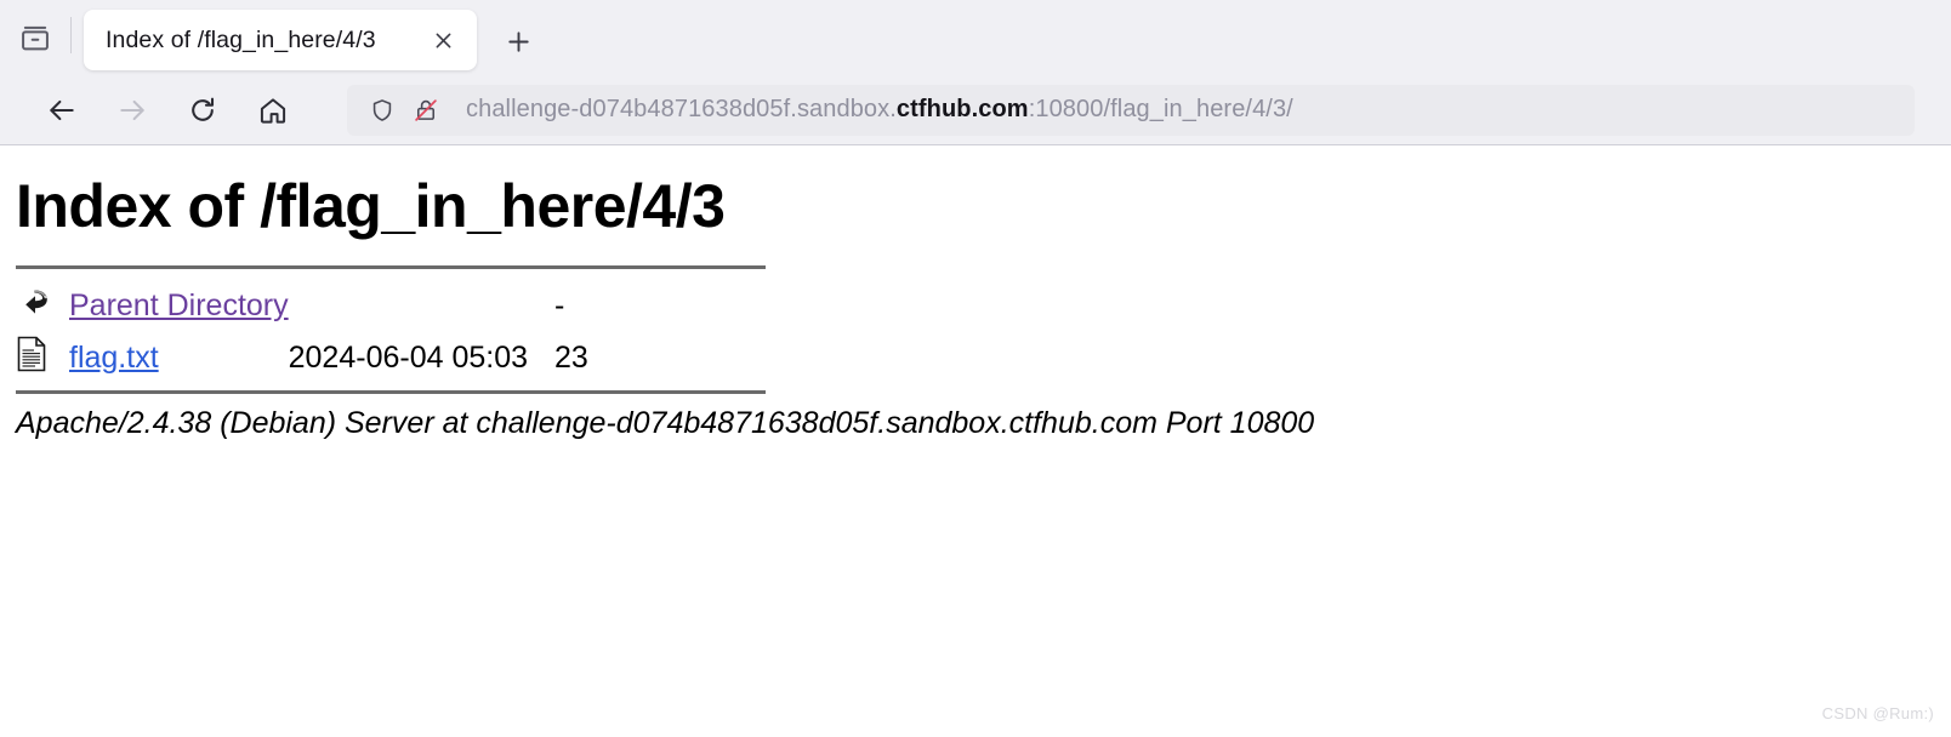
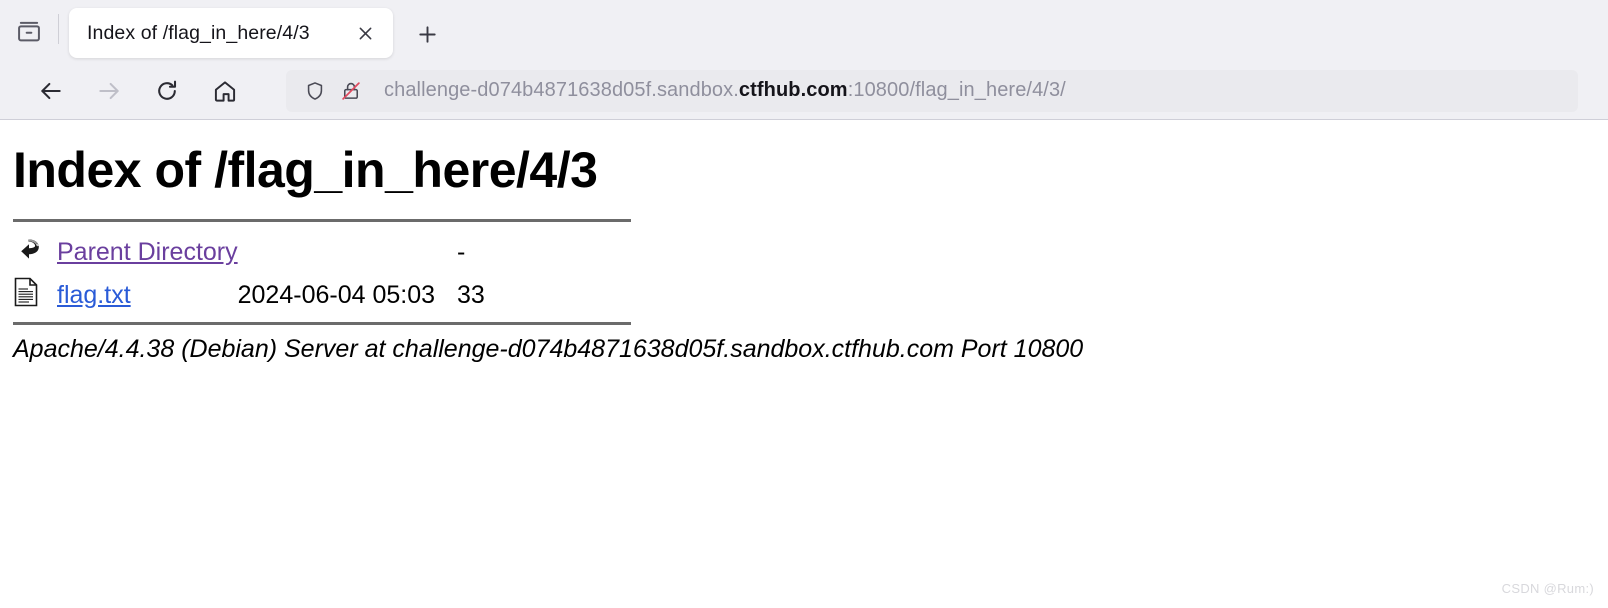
  Index of /flag_in_here/4/3
  challenge-d074b4871638d05f.sandbox.ctfhub.com:10800/flag_in_here/4/3/
  Index of /flag_in_here/4/3
  	Parent Directory		-
- 	flag.txt	2024-06-04 05:03	23
+ 	flag.txt	2024-06-04 05:03	33
- Apache/2.4.38 (Debian) Server at challenge-d074b4871638d05f.sandbox.ctfhub.com Port 10800
+ Apache/4.4.38 (Debian) Server at challenge-d074b4871638d05f.sandbox.ctfhub.com Port 10800
  CSDN @Rum:)
